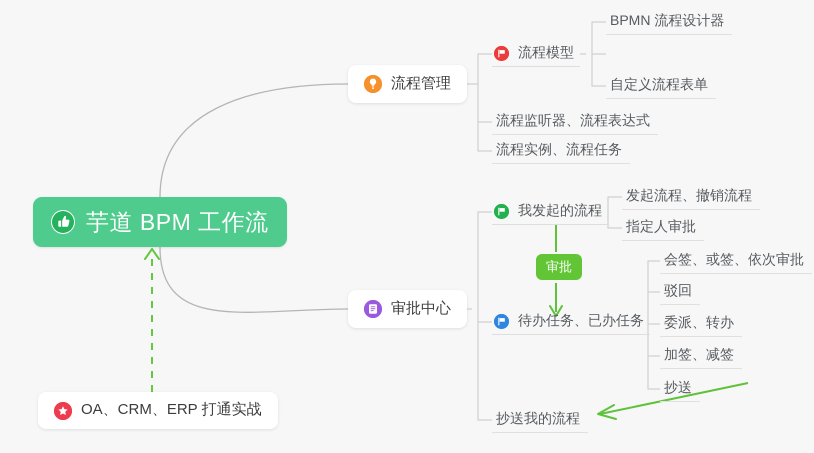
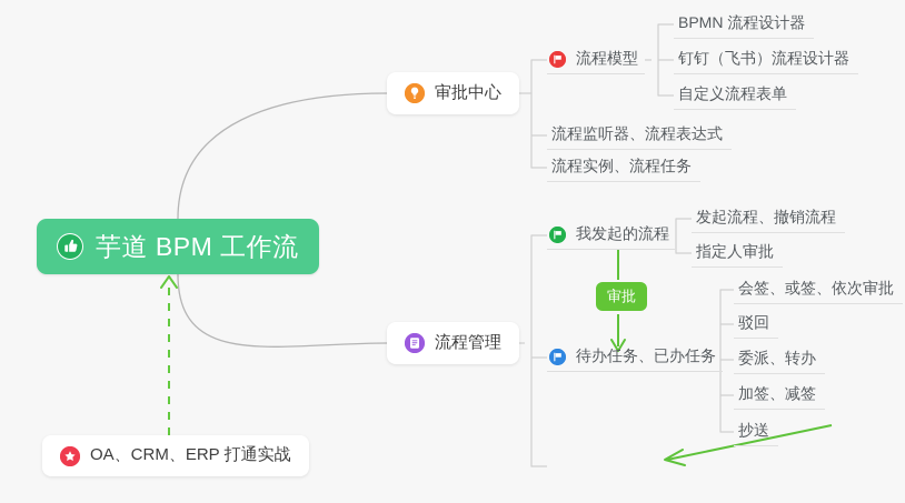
  芋道 BPM 工作流
- 流程管理
+ 审批中心
  流程模型
  BPMN 流程设计器
+ 钉钉（飞书）流程设计器
  自定义流程表单
  流程监听器、流程表达式
  流程实例、流程任务
- 审批中心
+ 流程管理
  我发起的流程
  发起流程、撤销流程
  指定人审批
  审批
  待办任务、已办任务
  会签、或签、依次审批
  驳回
  委派、转办
  加签、减签
  抄送
- 抄送我的流程
  OA、CRM、ERP 打通实战
